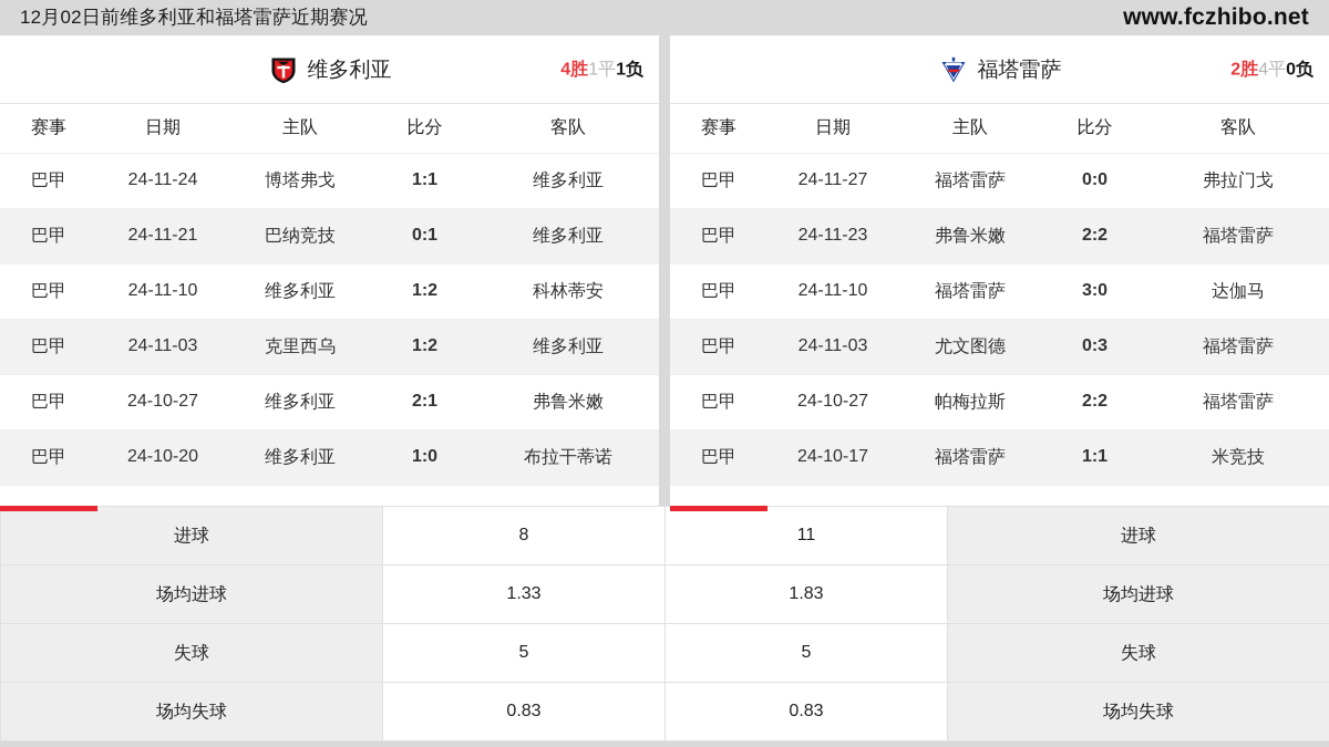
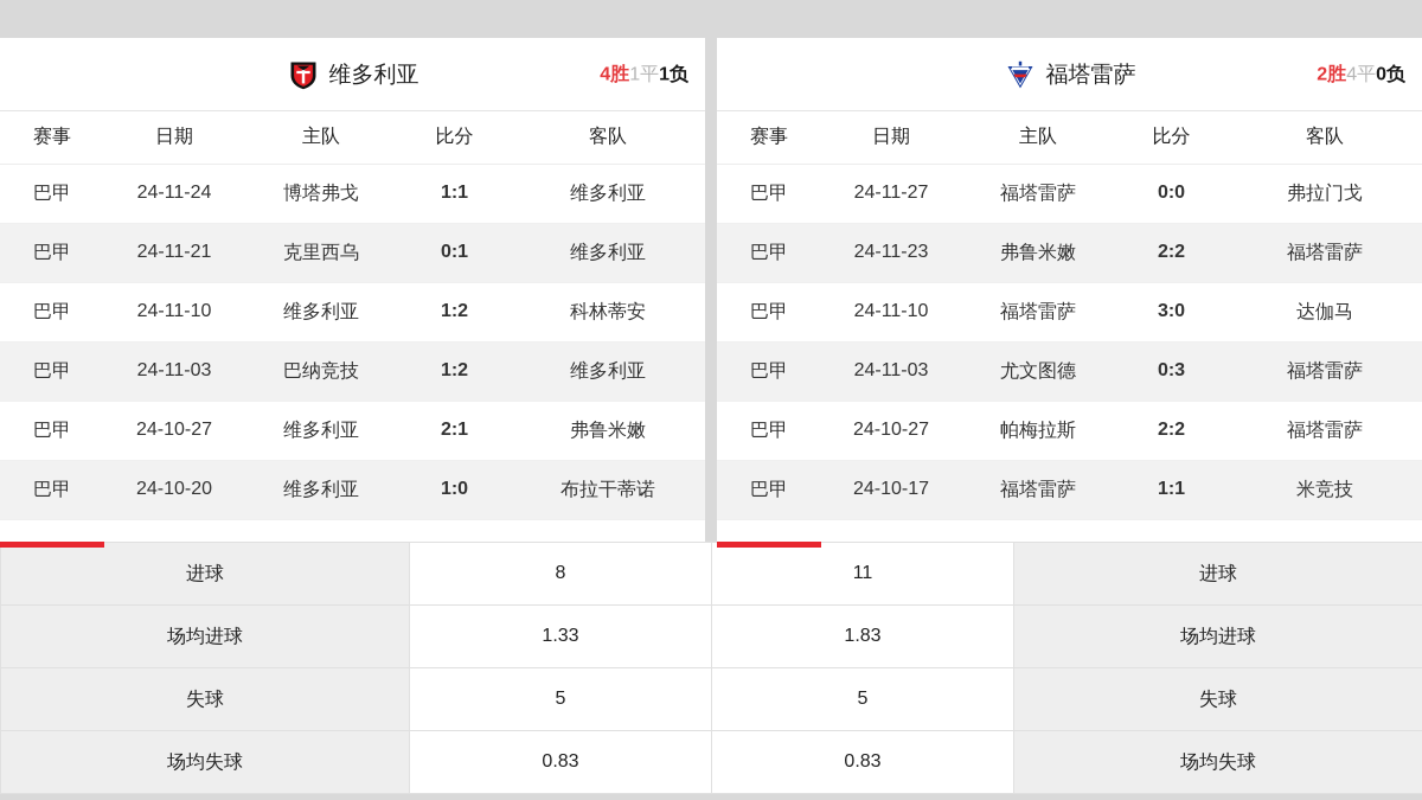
- 12月02日前维多利亚和福塔雷萨近期赛况
- www.fczhibo.net
  维多利亚
  4胜1平1负
  赛事	日期	主队	比分	客队
  巴甲	24-11-24	博塔弗戈	1:1	维多利亚
- 巴甲	24-11-21	巴纳竞技	0:1	维多利亚
+ 巴甲	24-11-21	克里西乌	0:1	维多利亚
  巴甲	24-11-10	维多利亚	1:2	科林蒂安
- 巴甲	24-11-03	克里西乌	1:2	维多利亚
+ 巴甲	24-11-03	巴纳竞技	1:2	维多利亚
  巴甲	24-10-27	维多利亚	2:1	弗鲁米嫩
  巴甲	24-10-20	维多利亚	1:0	布拉干蒂诺
  福塔雷萨
  2胜4平0负
  赛事	日期	主队	比分	客队
  巴甲	24-11-27	福塔雷萨	0:0	弗拉门戈
  巴甲	24-11-23	弗鲁米嫩	2:2	福塔雷萨
  巴甲	24-11-10	福塔雷萨	3:0	达伽马
  巴甲	24-11-03	尤文图德	0:3	福塔雷萨
  巴甲	24-10-27	帕梅拉斯	2:2	福塔雷萨
  巴甲	24-10-17	福塔雷萨	1:1	米竞技
  进球	8	11	进球
  场均进球	1.33	1.83	场均进球
  失球	5	5	失球
  场均失球	0.83	0.83	场均失球
